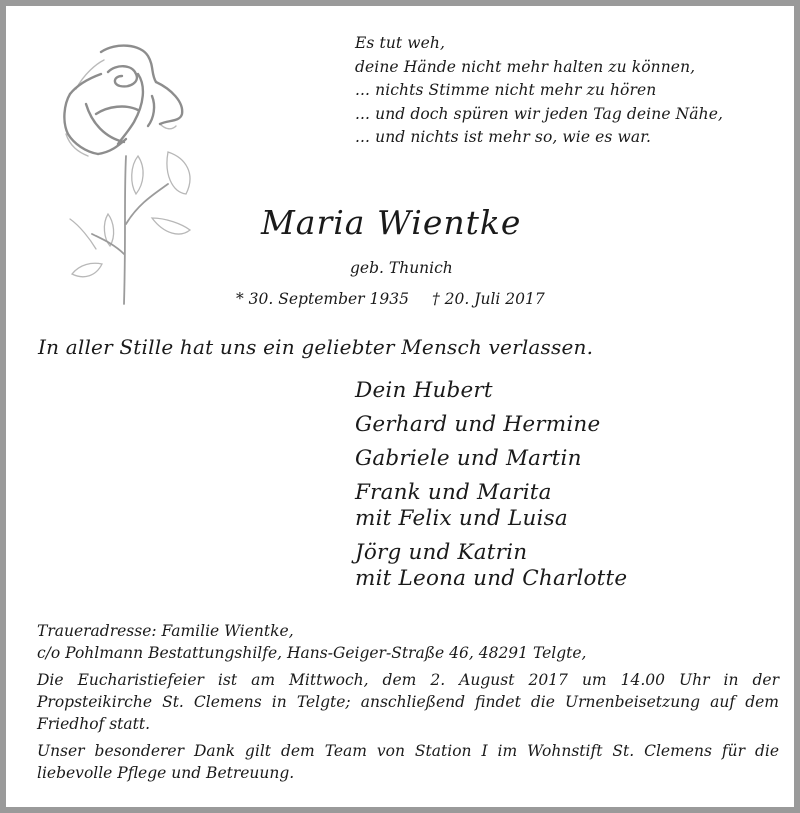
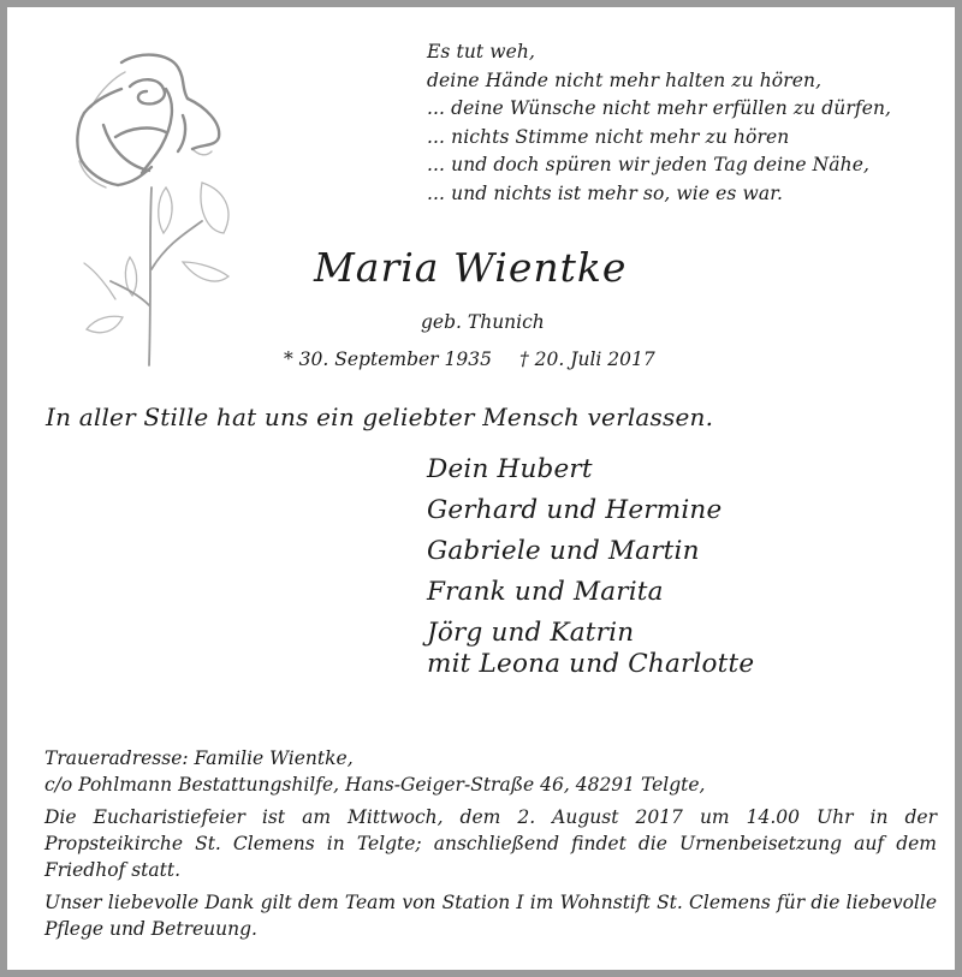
  Es tut weh,
- deine Hände nicht mehr halten zu können,
+ deine Hände nicht mehr halten zu hören,
+ ... deine Wünsche nicht mehr erfüllen zu dürfen,
  ... nichts Stimme nicht mehr zu hören
  ... und doch spüren wir jeden Tag deine Nähe,
  ... und nichts ist mehr so, wie es war.
  Maria Wientke
  geb. Thunich
  * 30. September 1935
  † 20. Juli 2017
  In aller Stille hat uns ein geliebter Mensch verlassen.
  Dein Hubert
  Gerhard und Hermine
  Gabriele und Martin
  Frank und Marita
- mit Felix und Luisa
  Jörg und Katrin
  mit Leona und Charlotte
  Traueradresse: Familie Wientke,
  c/o Pohlmann Bestattungshilfe, Hans-Geiger-Straße 46, 48291 Telgte,
  Die Eucharistiefeier ist am Mittwoch, dem 2. August 2017 um 14.00 Uhr in der Propsteikirche St. Clemens in Telgte; anschließend findet die Urnenbeisetzung auf dem Friedhof statt.
- Unser besonderer Dank gilt dem Team von Station I im Wohnstift St. Clemens für die liebevolle Pflege und Betreuung.
+ Unser liebevolle Dank gilt dem Team von Station I im Wohnstift St. Clemens für die liebevolle Pflege und Betreuung.
